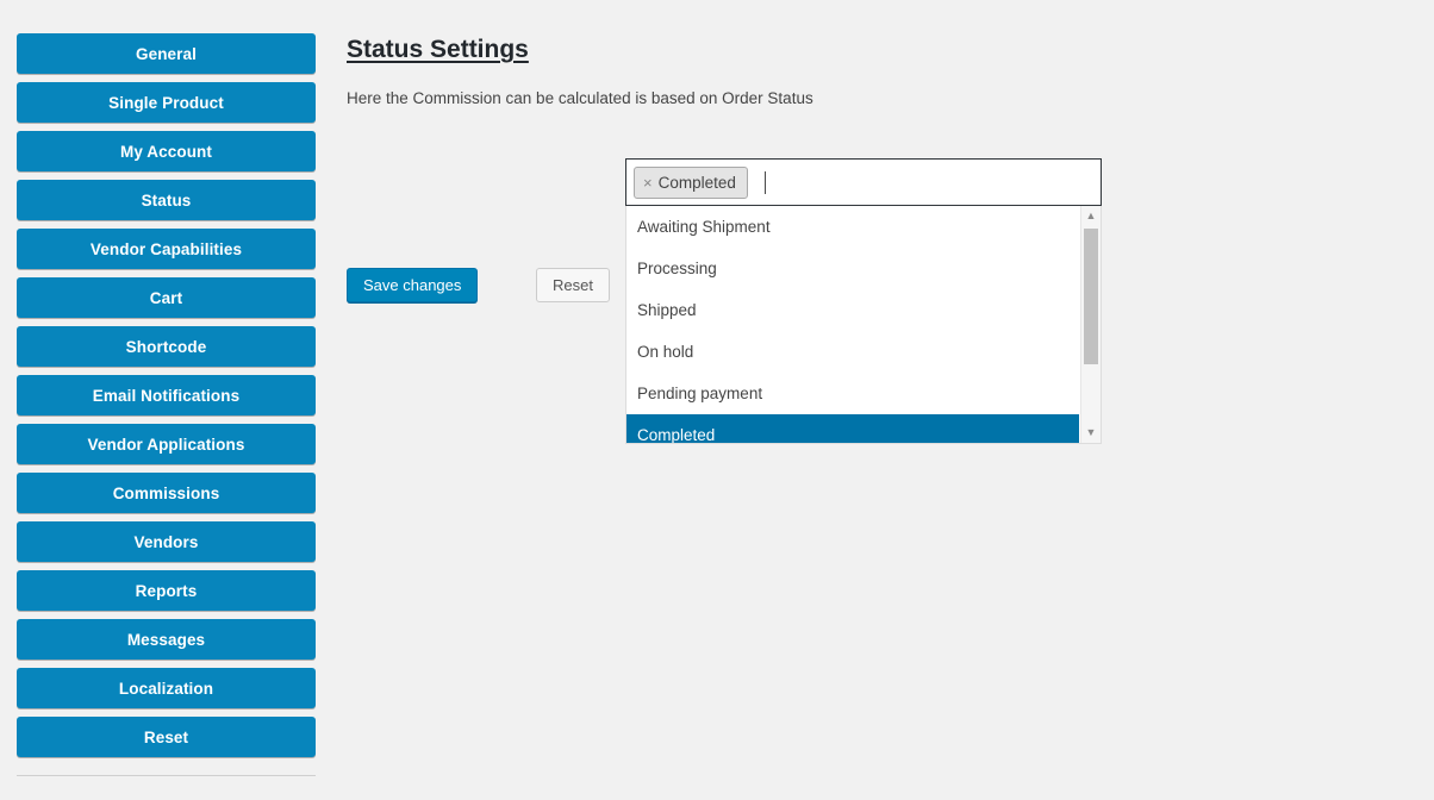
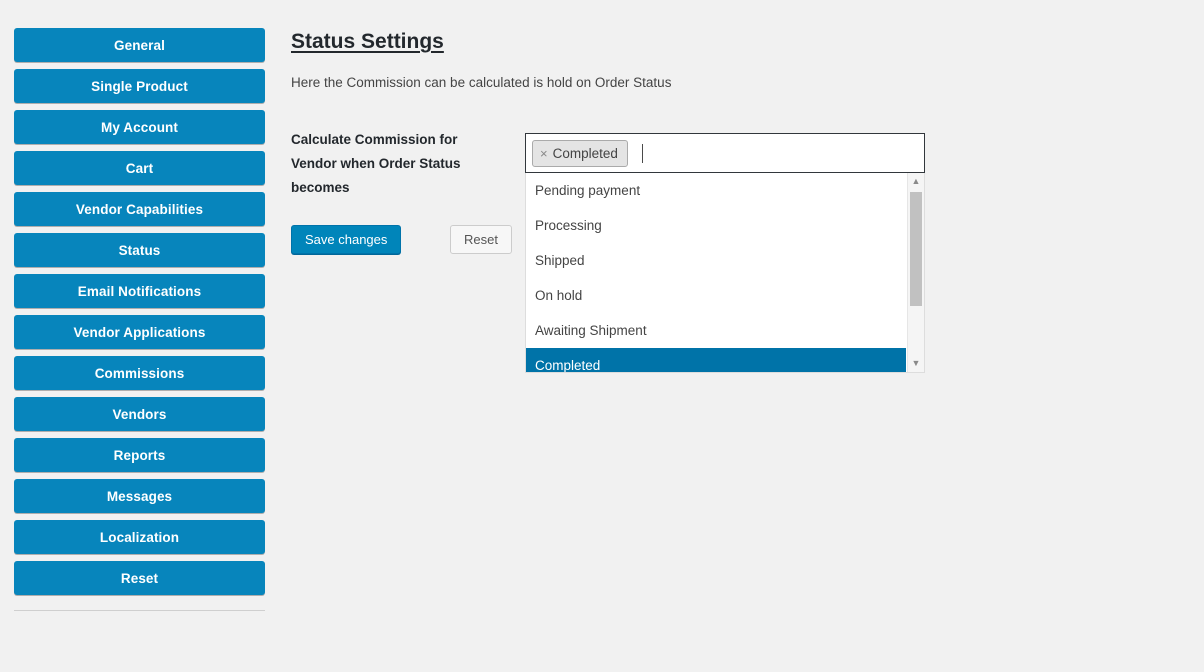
  General
  Single Product
  My Account
- Status
+ Cart
  Vendor Capabilities
- Cart
+ Status
- Shortcode
  Email Notifications
  Vendor Applications
  Commissions
  Vendors
  Reports
  Messages
  Localization
  Reset
  Status Settings
- Here the Commission can be calculated is based on Order Status
+ Here the Commission can be calculated is hold on Order Status
+ Calculate Commission for Vendor when Order Status becomes
  ×
  Completed
- Awaiting Shipment
+ Pending payment
  Processing
  Shipped
  On hold
- Pending payment
+ Awaiting Shipment
  Completed
  ▲
  ▼
  Save changes
  Reset
